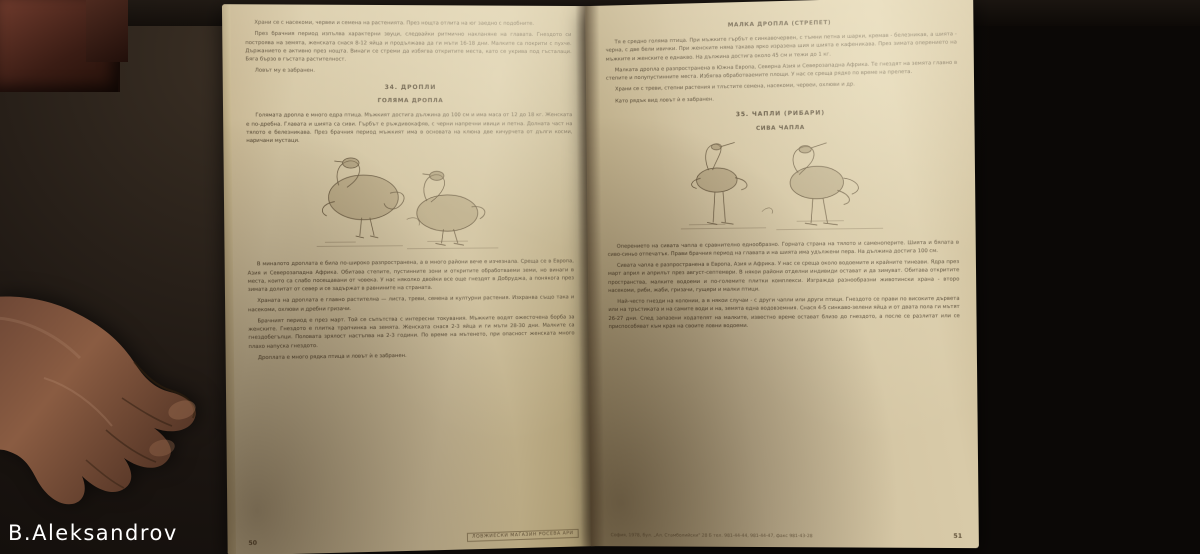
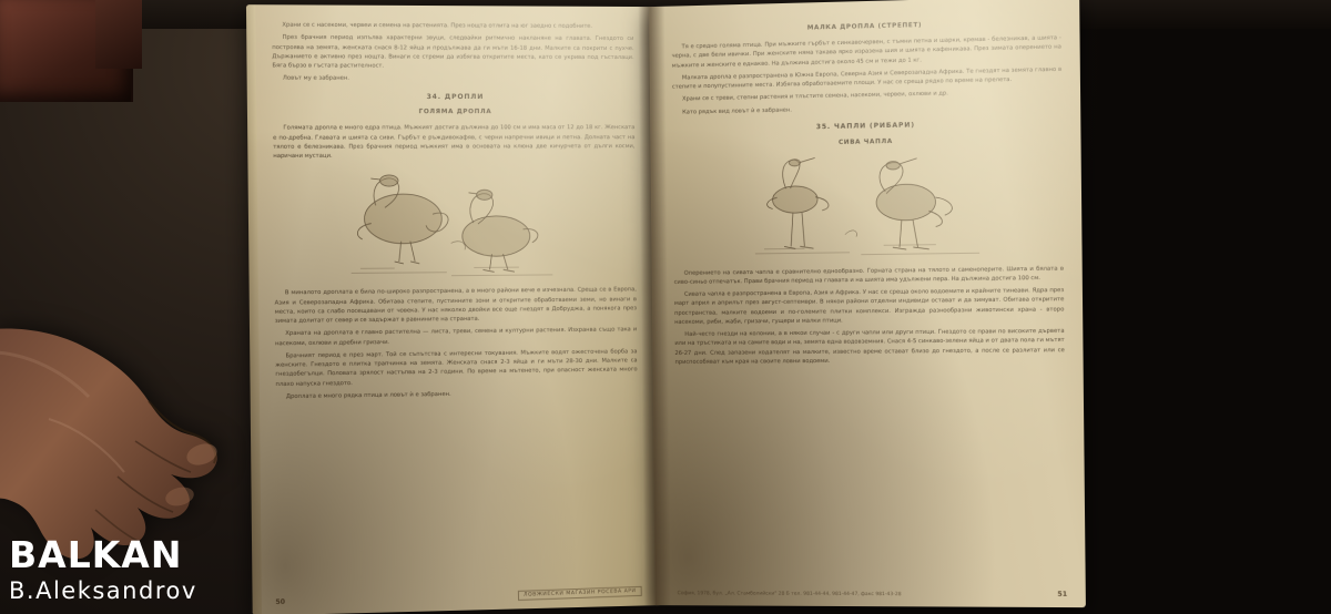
+ BALKAN
  B.Aleksandrov
